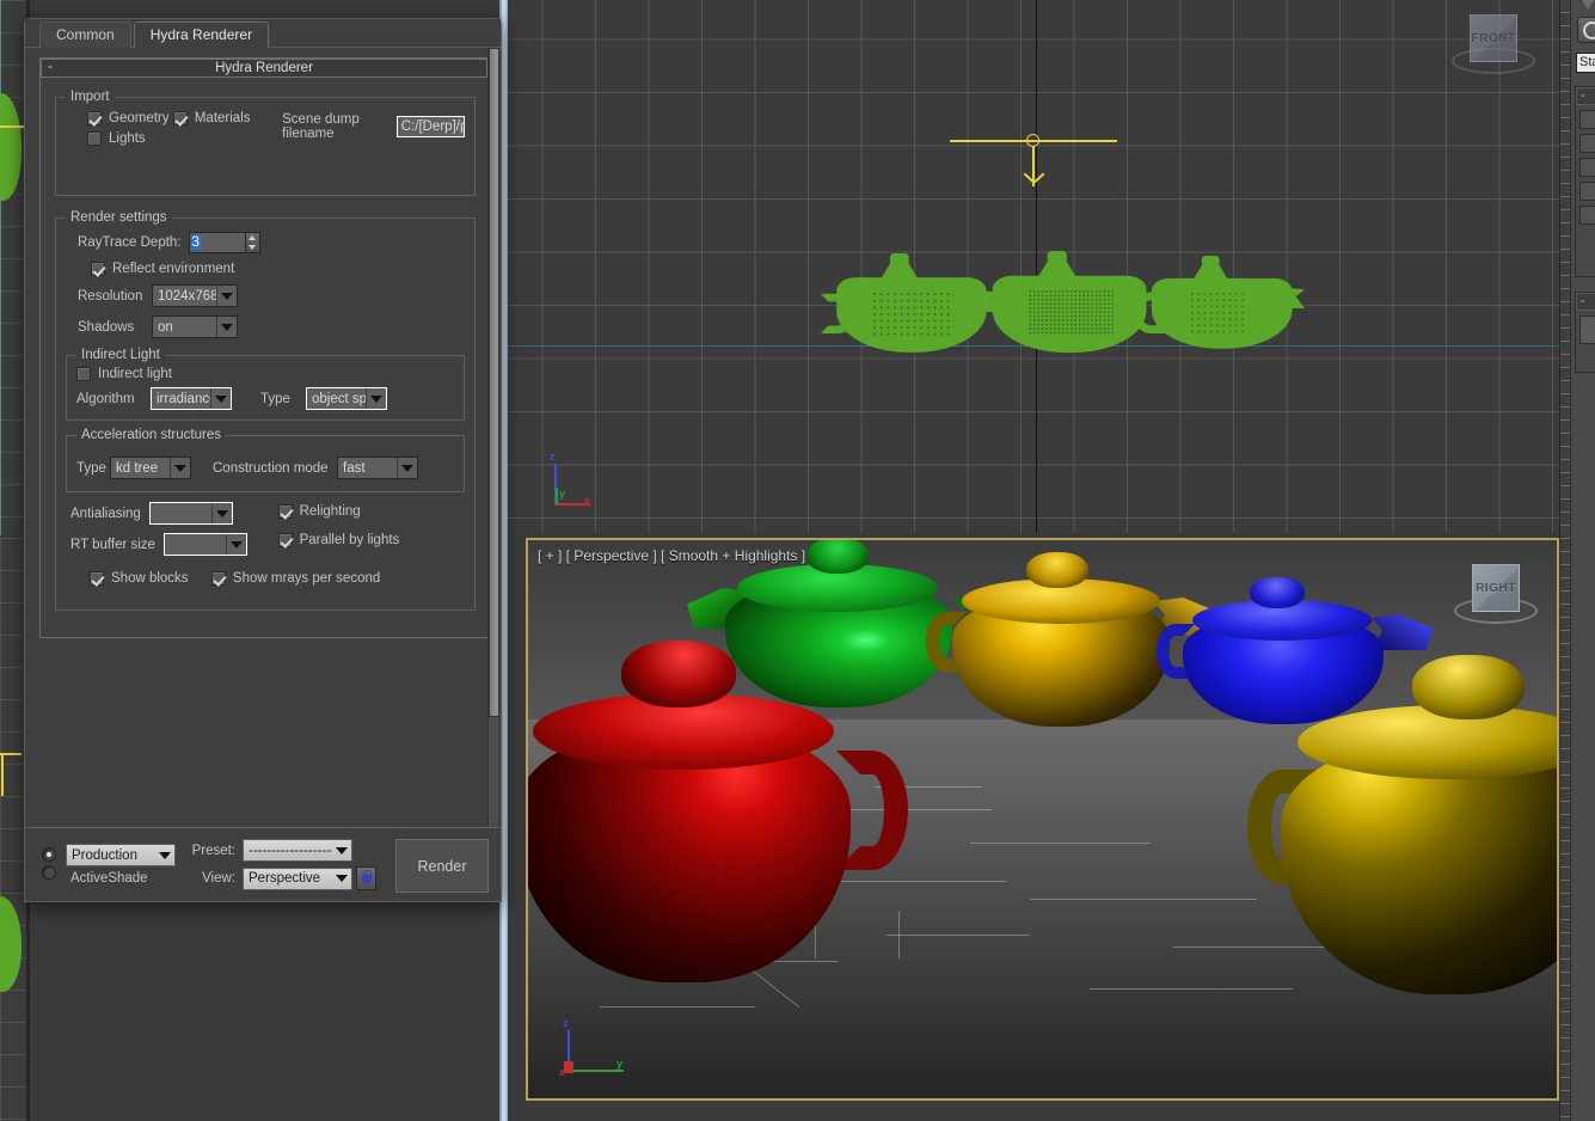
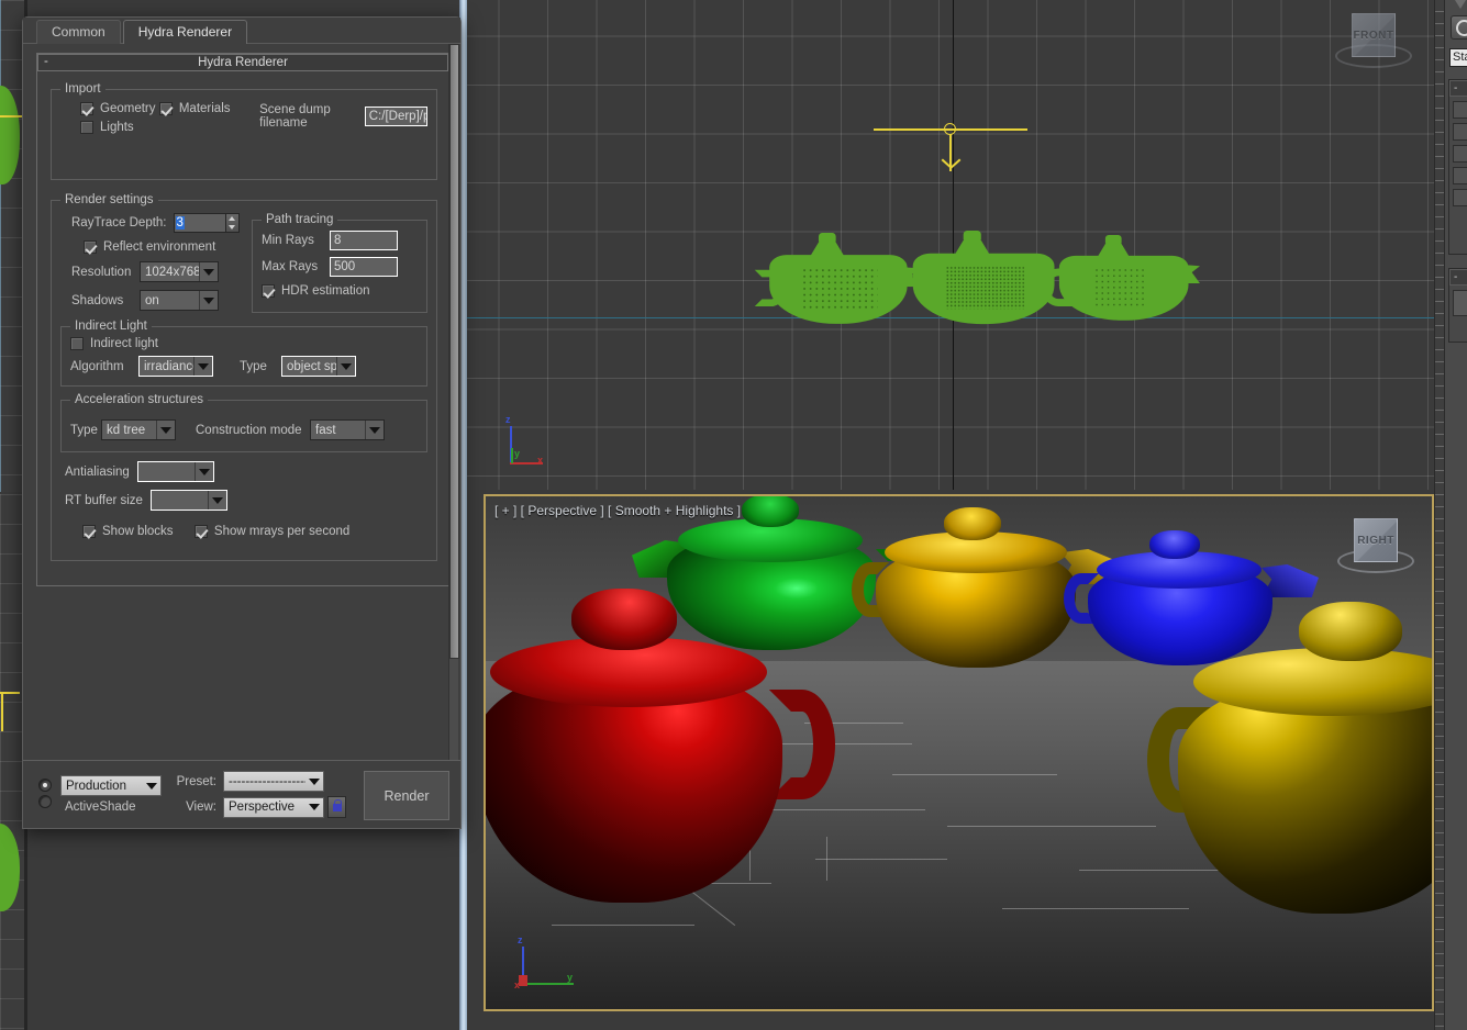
  FRONT
  z
  x
  y
  [ + ] [ Perspective ] [ Smooth + Highlights ]
  RIGHT
  z
  y
  x
  -
  -
  Common
  Hydra Renderer
  -
  Hydra Renderer
  Import
  Geometry
  Materials
  Lights
  Scene dump filename
  C:/[Derp]/p
  Render settings
  RayTrace Depth:
  3
  Reflect environment
  Resolution
  1024x768
  Shadows
  on
+ Path tracing
+ Min Rays
+ 8
+ Max Rays
+ 500
+ HDR estimation
  Indirect Light
  Indirect light
  Algorithm
  irradianc
  Type
  object sp
  Acceleration structures
  Type
  kd tree
  Construction mode
  fast
  Antialiasing
  RT buffer size
- Relighting
- Parallel by lights
  Show blocks
  Show mrays per second
  Production
  ActiveShade
  Preset:
  ------------------
  View:
  Perspective
  Render
